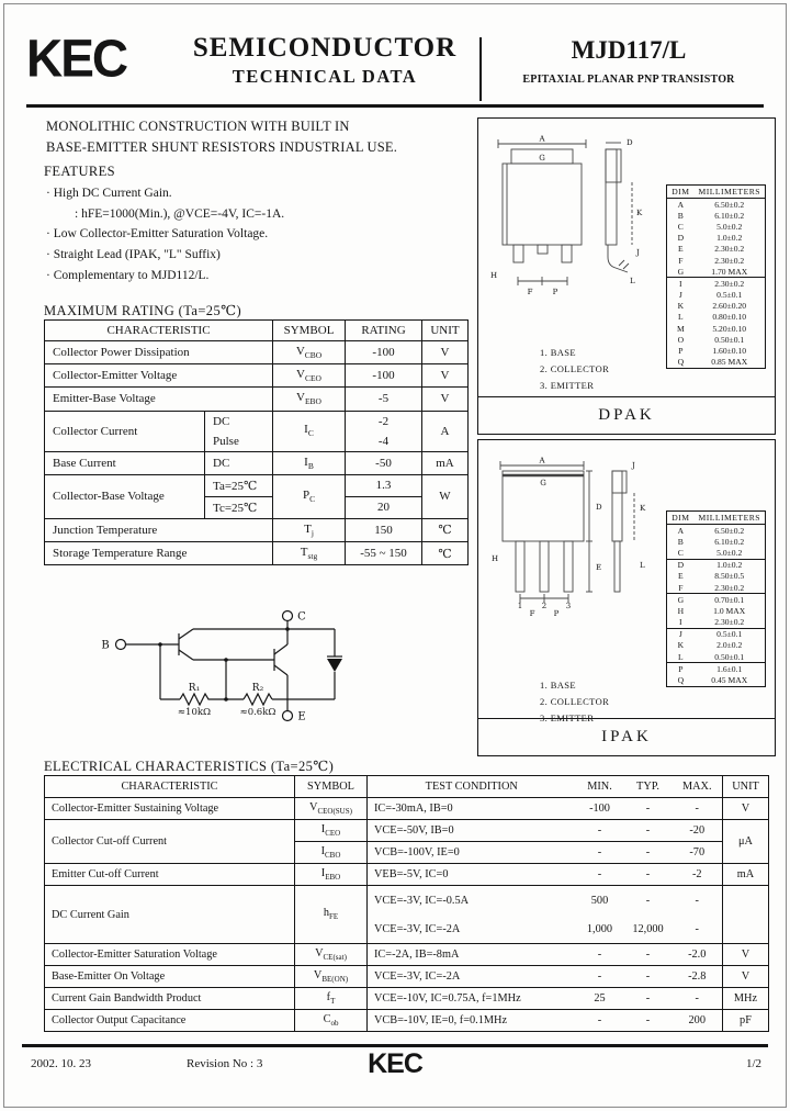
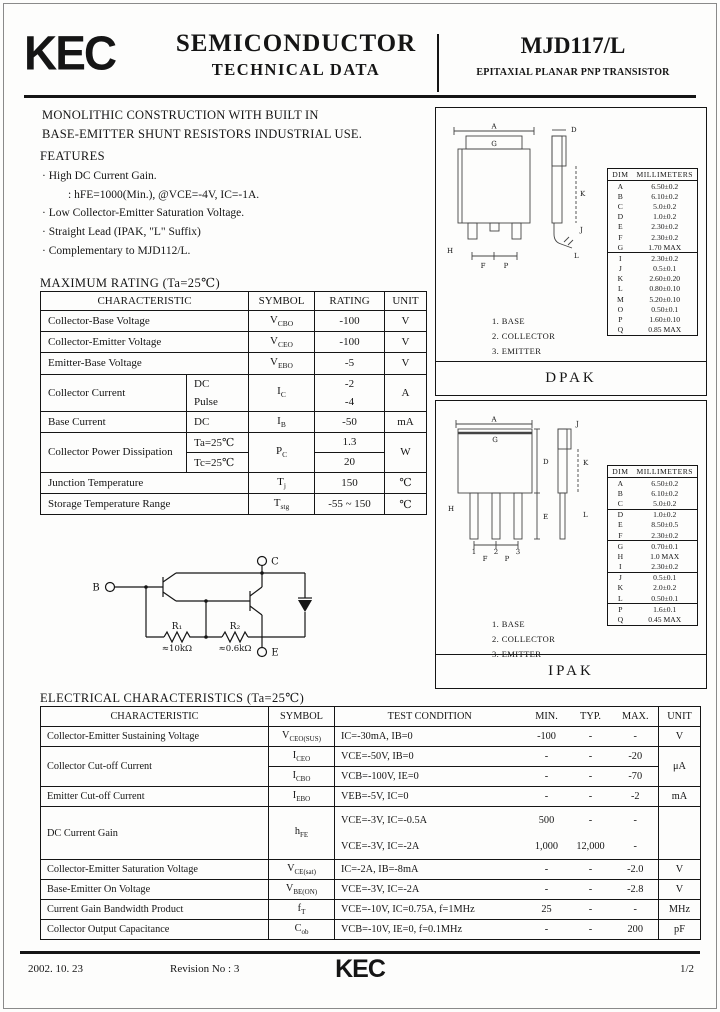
  KEC
  SEMICONDUCTOR
  TECHNICAL DATA
  MJD117/L
  EPITAXIAL PLANAR PNP TRANSISTOR
  MONOLITHIC CONSTRUCTION WITH BUILT IN
  BASE-EMITTER SHUNT RESISTORS INDUSTRIAL USE.
  FEATURES
  · High DC Current Gain.
  : hFE=1000(Min.), @VCE=-4V, IC=-1A.
  · Low Collector-Emitter Saturation Voltage.
  · Straight Lead (IPAK, "L" Suffix)
  · Complementary to MJD112/L.
  MAXIMUM RATING (Ta=25℃)
  CHARACTERISTIC	SYMBOL	RATING	UNIT
- Collector Power Dissipation	VCBO	-100	V
+ Collector-Base Voltage	VCBO	-100	V
  Collector-Emitter Voltage	VCEO	-100	V
  Emitter-Base Voltage	VEBO	-5	V
  Collector Current	DC	IC	-2	A
  Pulse	-4
  Base Current	DC	IB	-50	mA
- Collector-Base Voltage	Ta=25℃	PC	1.3	W
+ Collector Power Dissipation	Ta=25℃	PC	1.3	W
  Tc=25℃	20
  Junction Temperature	Tj	150	℃
  Storage Temperature Range	Tstg	-55 ~ 150	℃
  B
  C
  E
  R₁
  ≈10kΩ
  R₂
  ≈0.6kΩ
  A
  G
  H
  F
  P
  D
  K
  J
  L
  DIM	MILLIMETERS
  A	6.50±0.2
  B	6.10±0.2
  C	5.0±0.2
  D	1.0±0.2
  E	2.30±0.2
  F	2.30±0.2
  G	1.70 MAX
  I	2.30±0.2
  J	0.5±0.1
  K	2.60±0.20
  L	0.80±0.10
  M	5.20±0.10
  O	0.50±0.1
  P	1.60±0.10
  Q	0.85 MAX
  1. BASE
  2. COLLECTOR
  3. EMITTER
  DPAK
  A
  G
  D
  E
  H
  F
  P
  1
  2
  3
  J
  K
  L
  DIM	MILLIMETERS
  A	6.50±0.2
  B	6.10±0.2
  C	5.0±0.2
  D	1.0±0.2
  E	8.50±0.5
  F	2.30±0.2
  G	0.70±0.1
  H	1.0 MAX
  I	2.30±0.2
  J	0.5±0.1
  K	2.0±0.2
  L	0.50±0.1
  P	1.6±0.1
  Q	0.45 MAX
  1. BASE
  2. COLLECTOR
  3. EMITTER
  IPAK
  ELECTRICAL CHARACTERISTICS (Ta=25℃)
  CHARACTERISTIC	SYMBOL	TEST CONDITION	MIN.	TYP.	MAX.	UNIT
  Collector-Emitter Sustaining Voltage	VCEO(SUS)	IC=-30mA, IB=0	-100	-	-	V
  Collector Cut-off Current	ICEO	VCE=-50V, IB=0	-	-	-20	μA
  ICBO	VCB=-100V, IE=0	-	-	-70
  Emitter Cut-off Current	IEBO	VEB=-5V, IC=0	-	-	-2	mA
  DC Current Gain	hFE	VCE=-3V, IC=-0.5A	500	-	-
  VCE=-3V, IC=-2A	1,000	12,000	-
  Collector-Emitter Saturation Voltage	VCE(sat)	IC=-2A, IB=-8mA	-	-	-2.0	V
  Base-Emitter On Voltage	VBE(ON)	VCE=-3V, IC=-2A	-	-	-2.8	V
  Current Gain Bandwidth Product	fT	VCE=-10V, IC=0.75A, f=1MHz	25	-	-	MHz
  Collector Output Capacitance	Cob	VCB=-10V, IE=0, f=0.1MHz	-	-	200	pF
  2002. 10. 23
  Revision No : 3
  KEC
  1/2
